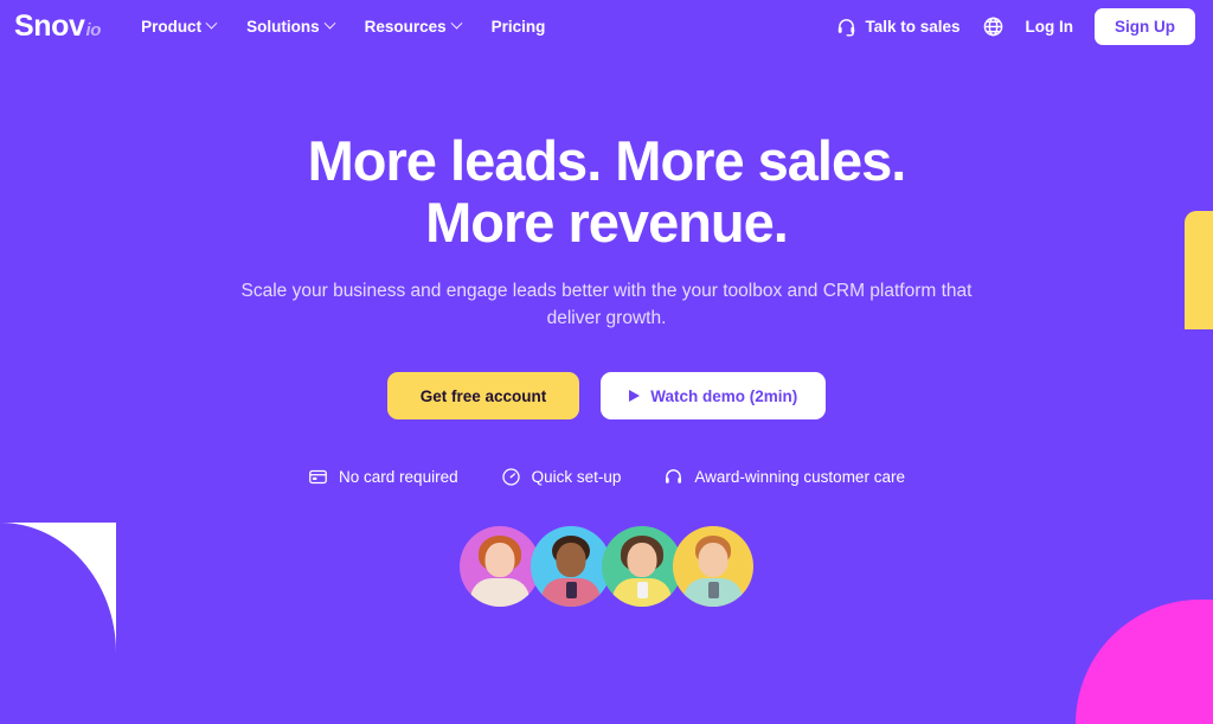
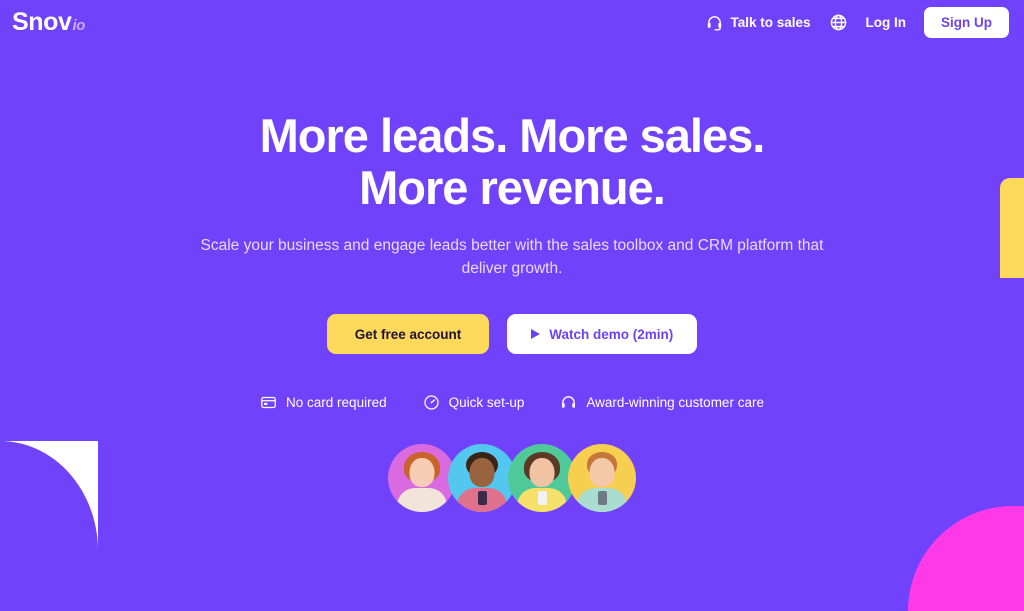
  Snov
  io
- Product
- Solutions
- Resources
- Pricing
  Talk to sales
  Log In
  Sign Up
  More leads. More sales.
  More revenue.
- Scale your business and engage leads better with the your toolbox and CRM platform that deliver growth.
+ Scale your business and engage leads better with the sales toolbox and CRM platform that deliver growth.
  Get free account
  Watch demo (2min)
  No card required
  Quick set-up
  Award-winning customer care
